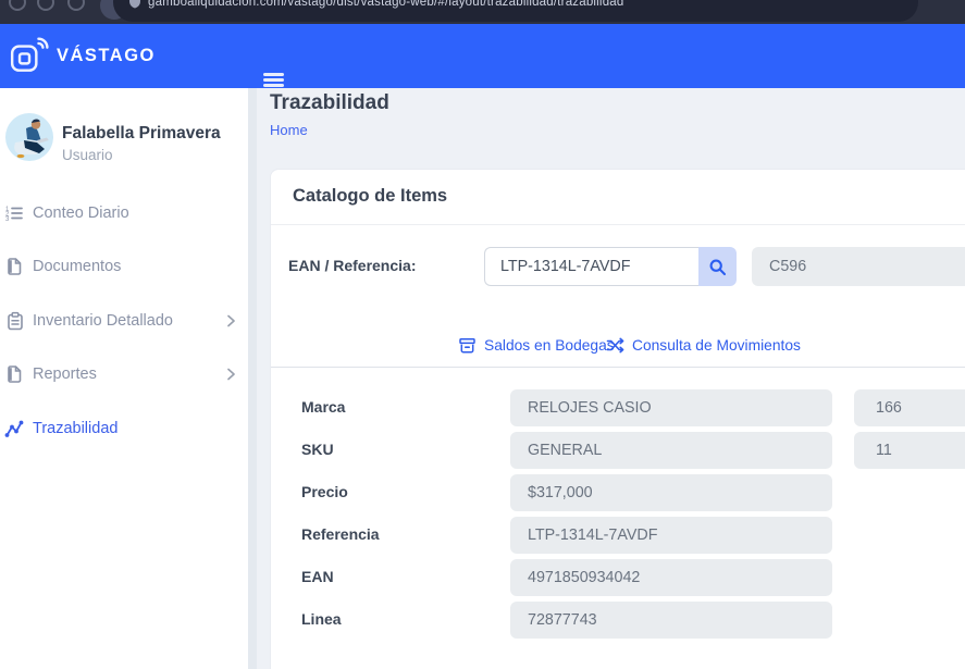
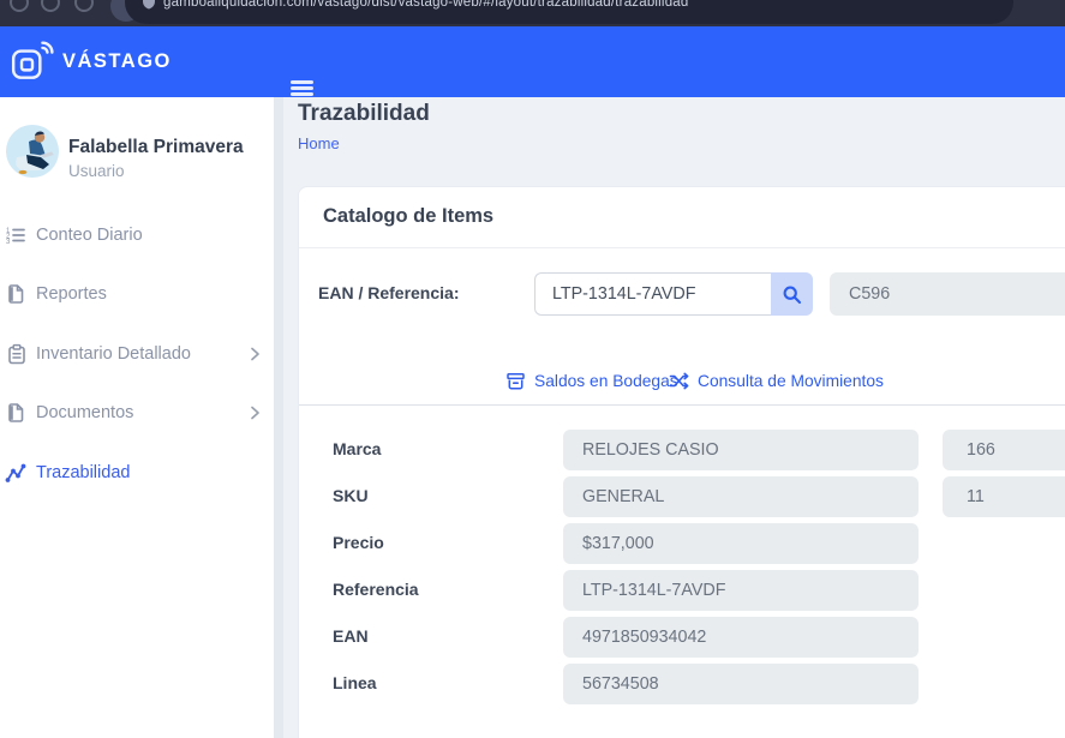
  gamboaliquidacion.com/vastago/dist/vastago-web/#/layout/trazabilidad/trazabilidad
  VÁSTAGO
  Falabella Primavera
  Usuario
  Conteo Diario
- Documentos
+ Reportes
  Inventario Detallado
- Reportes
+ Documentos
  Trazabilidad
  Trazabilidad
  Home
  Catalogo de Items
  EAN / Referencia:
  LTP-1314L-7AVDF
  C596
  Saldos en Bodegas
  Consulta de Movimientos
  Marca
  RELOJES CASIO
  166
  SKU
  GENERAL
  11
  Precio
  $317,000
  Referencia
  LTP-1314L-7AVDF
  EAN
  4971850934042
  Linea
- 72877743
+ 56734508
